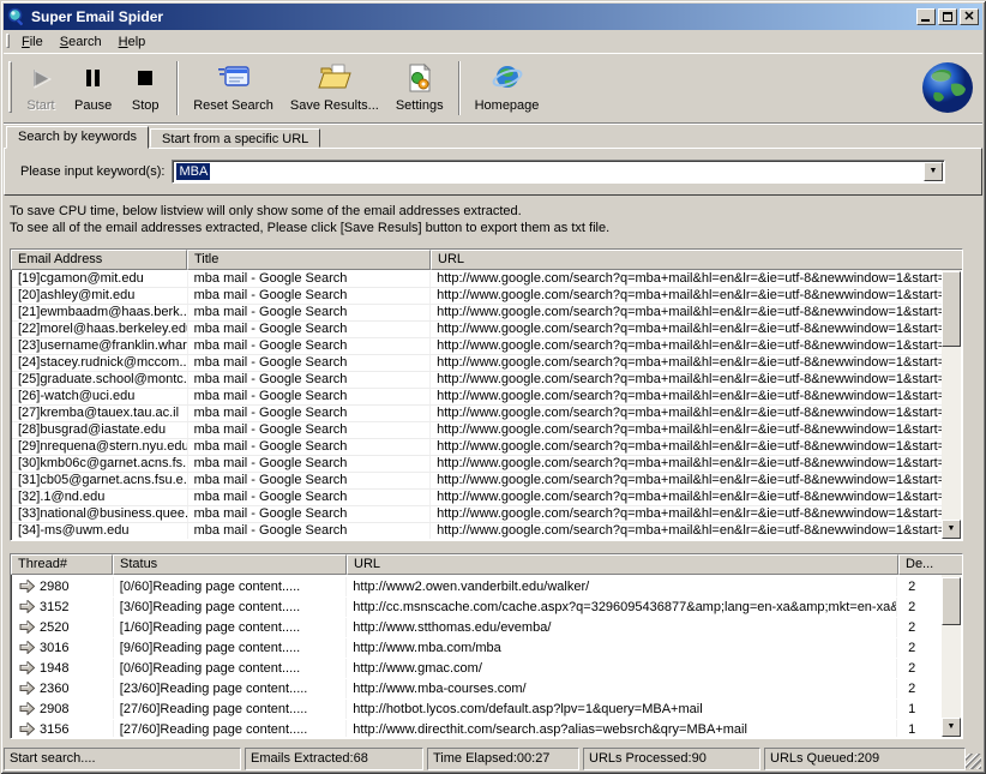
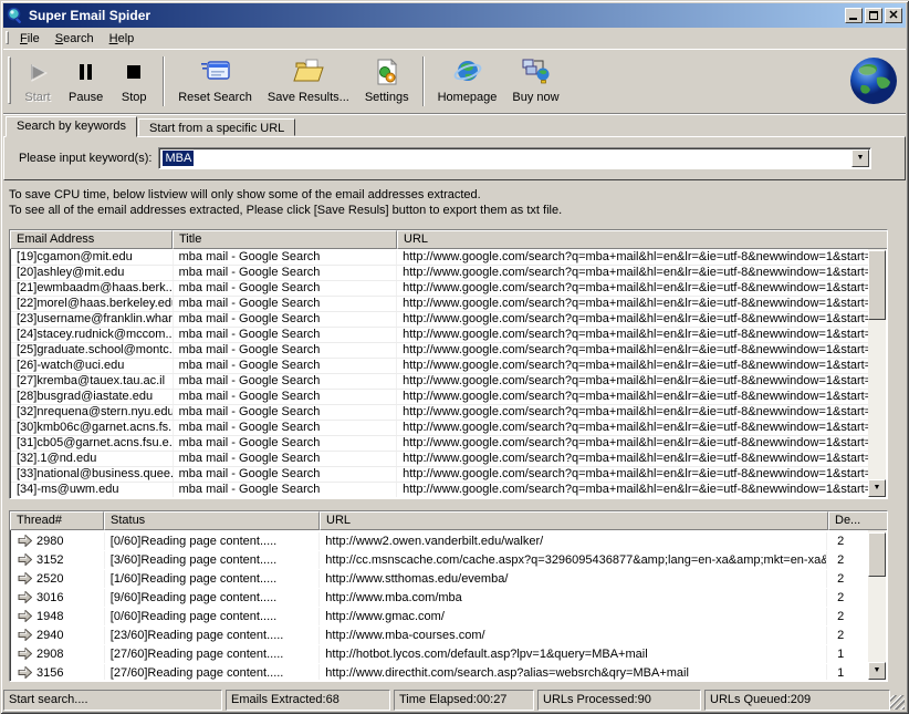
  Super Email Spider
  ✕
  File
  Search
  Help
  Start
  Pause
  Stop
  Reset Search
  Save Results...
  Settings
  Homepage
+ Buy now
  Search by keywords
  Start from a specific URL
  Please input keyword(s):
  MBA
  To save CPU time, below listview will only show some of the email addresses extracted.
  To see all of the email addresses extracted, Please click [Save Resuls] button to export them as txt file.
  Email Address
  Title
  URL
  [19]cgamon@mit.edu
  mba mail - Google Search
  http://www.google.com/search?q=mba+mail&hl=en&lr=&ie=utf-8&newwindow=1&start
  [20]ashley@mit.edu
  mba mail - Google Search
  http://www.google.com/search?q=mba+mail&hl=en&lr=&ie=utf-8&newwindow=1&start
  [21]ewmbaadm@haas.berk..
  mba mail - Google Search
  http://www.google.com/search?q=mba+mail&hl=en&lr=&ie=utf-8&newwindow=1&start
  [22]morel@haas.berkeley.ed
  mba mail - Google Search
  http://www.google.com/search?q=mba+mail&hl=en&lr=&ie=utf-8&newwindow=1&start
  [23]username@franklin.whar
  mba mail - Google Search
  http://www.google.com/search?q=mba+mail&hl=en&lr=&ie=utf-8&newwindow=1&start
  [24]stacey.rudnick@mccom..
  mba mail - Google Search
  http://www.google.com/search?q=mba+mail&hl=en&lr=&ie=utf-8&newwindow=1&start
  [25]graduate.school@montc.
  mba mail - Google Search
  http://www.google.com/search?q=mba+mail&hl=en&lr=&ie=utf-8&newwindow=1&start
  [26]-watch@uci.edu
  mba mail - Google Search
  http://www.google.com/search?q=mba+mail&hl=en&lr=&ie=utf-8&newwindow=1&start
  [27]kremba@tauex.tau.ac.il
  mba mail - Google Search
  http://www.google.com/search?q=mba+mail&hl=en&lr=&ie=utf-8&newwindow=1&start
  [28]busgrad@iastate.edu
  mba mail - Google Search
  http://www.google.com/search?q=mba+mail&hl=en&lr=&ie=utf-8&newwindow=1&start
- [29]nrequena@stern.nyu.edu
+ [32]nrequena@stern.nyu.edu
  mba mail - Google Search
  http://www.google.com/search?q=mba+mail&hl=en&lr=&ie=utf-8&newwindow=1&start
  [30]kmb06c@garnet.acns.fs.
  mba mail - Google Search
  http://www.google.com/search?q=mba+mail&hl=en&lr=&ie=utf-8&newwindow=1&start
  [31]cb05@garnet.acns.fsu.e.
  mba mail - Google Search
  http://www.google.com/search?q=mba+mail&hl=en&lr=&ie=utf-8&newwindow=1&start
  [32].1@nd.edu
  mba mail - Google Search
  http://www.google.com/search?q=mba+mail&hl=en&lr=&ie=utf-8&newwindow=1&start
  [33]national@business.quee.
  mba mail - Google Search
  http://www.google.com/search?q=mba+mail&hl=en&lr=&ie=utf-8&newwindow=1&start
  [34]-ms@uwm.edu
  mba mail - Google Search
  http://www.google.com/search?q=mba+mail&hl=en&lr=&ie=utf-8&newwindow=1&start
  Thread#
  Status
  URL
  De...
  2980
  [0/60]Reading page content.....
  http://www2.owen.vanderbilt.edu/walker/
  2
  3152
  [3/60]Reading page content.....
  http://cc.msnscache.com/cache.aspx?q=3296095436877&amp;lang=en-xa&amp;mkt=en-xa&
  2
  2520
  [1/60]Reading page content.....
  http://www.stthomas.edu/evemba/
  2
  3016
  [9/60]Reading page content.....
  http://www.mba.com/mba
  2
  1948
  [0/60]Reading page content.....
  http://www.gmac.com/
  2
- 2360
+ 2940
  [23/60]Reading page content.....
  http://www.mba-courses.com/
  2
  2908
  [27/60]Reading page content.....
  http://hotbot.lycos.com/default.asp?lpv=1&query=MBA+mail
  1
  3156
  [27/60]Reading page content.....
  http://www.directhit.com/search.asp?alias=websrch&qry=MBA+mail
  1
  Start search....
  Emails Extracted:68
  Time Elapsed:00:27
  URLs Processed:90
  URLs Queued:209
